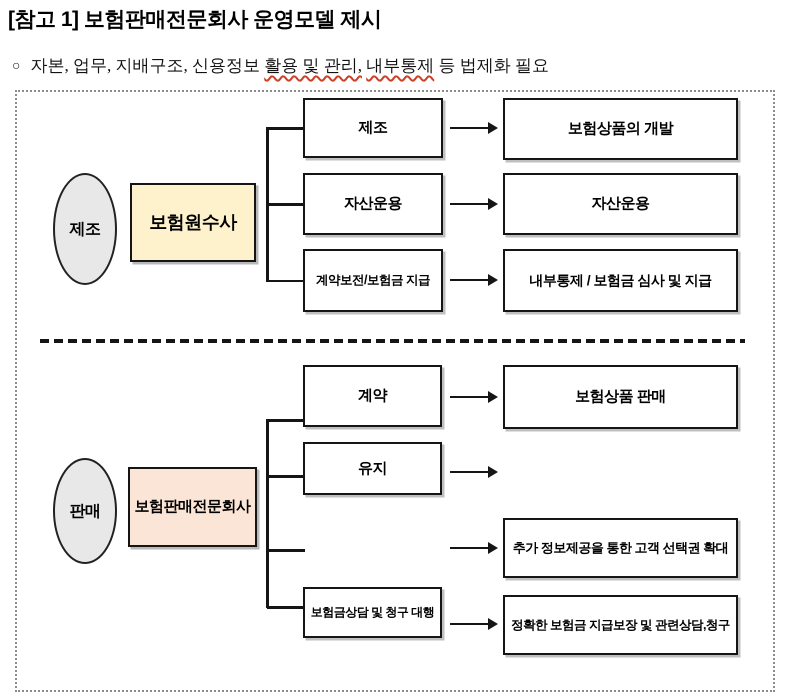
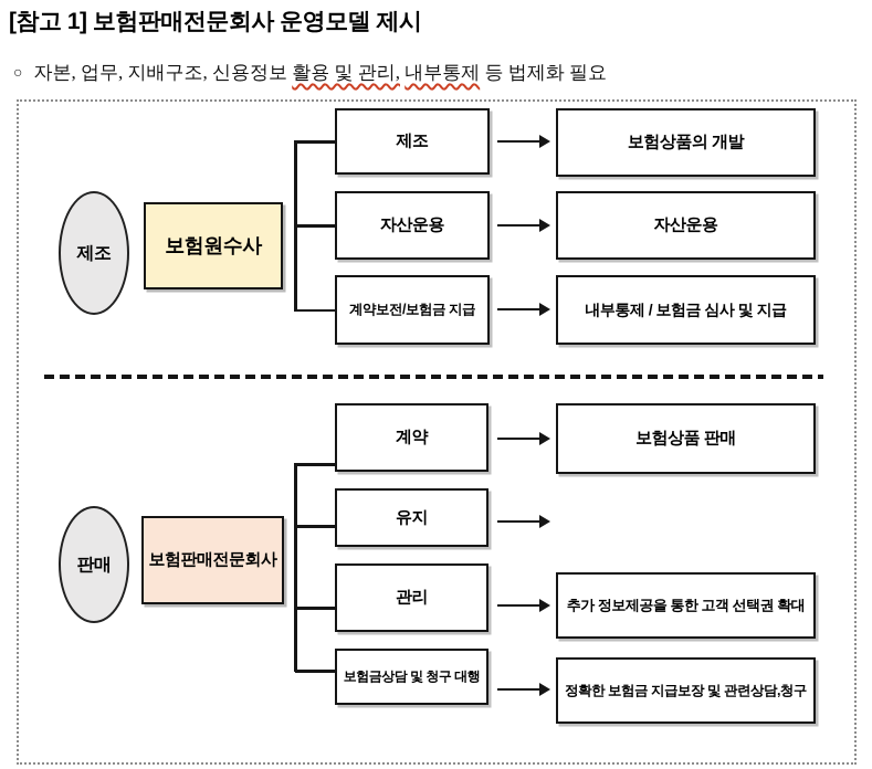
  [참고 1] 보험판매전문회사 운영모델 제시
  ○ 자본, 업무, 지배구조, 신용정보 활용 및 관리, 내부통제 등 법제화 필요
  제조
  보험원수사
  제조
  자산운용
  계약보전/보험금 지급
  보험상품의 개발
  자산운용
  내부통제 / 보험금 심사 및 지급
  판매
  보험판매전문회사
  계약
  유지
+ 관리
  보험금상담 및 청구 대행
  보험상품 판매
  추가 정보제공을 통한 고객 선택권 확대
  정확한 보험금 지급보장 및 관련상담,청구
